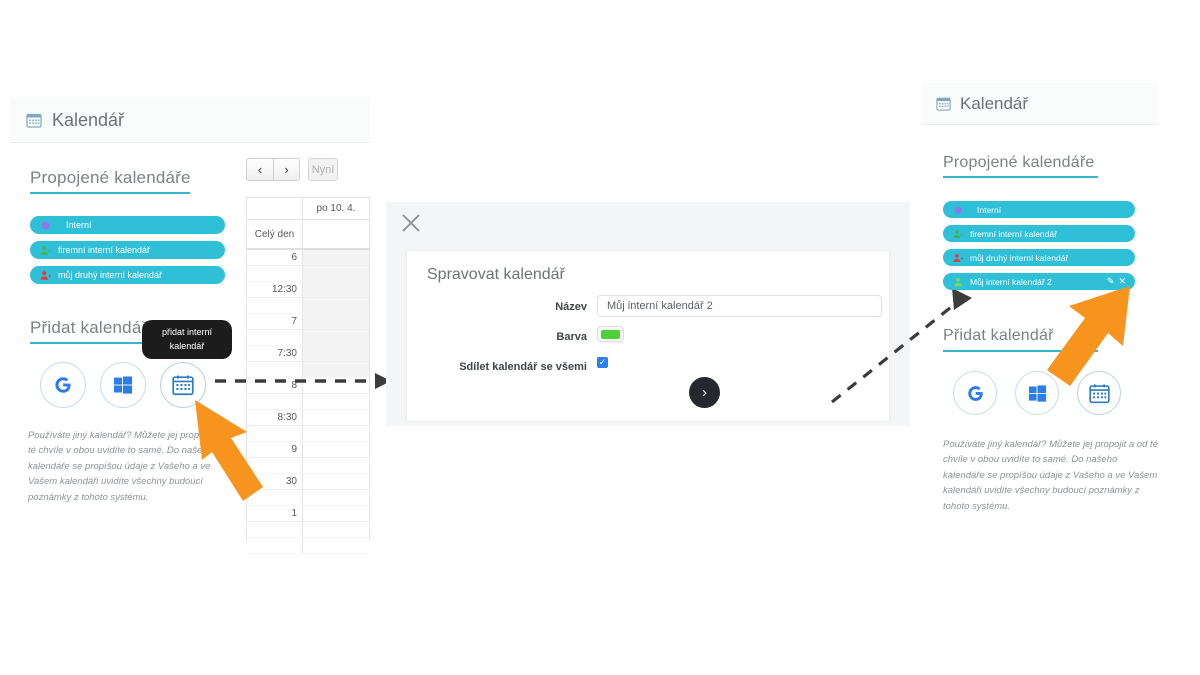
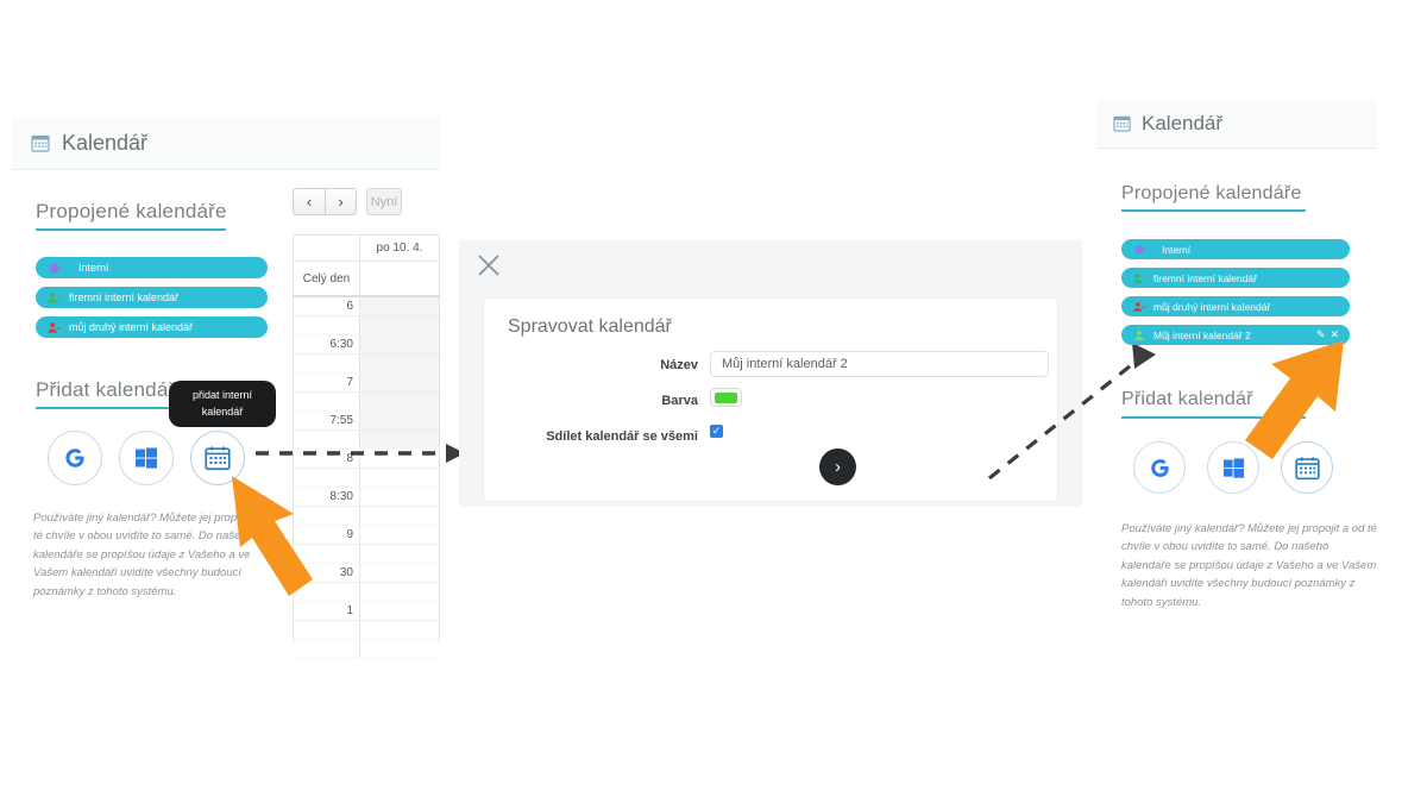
  Kalendář
  Propojené kalendáře
  Interní
  firemní interní kalendář
  můj druhý interní kalendář
  Přidat kalendá
  Používáte jiný kalendář? Můžete jej prop té chvíle v obou uvidíte to samé. Do naše kalendáře se propíšou údaje z Vašeho a ve Vašem kalendáři uvidíte všechny budoucí poznámky z tohoto systému.
  ‹
  ›
  Nyní
  po 10. 4.
  Celý den
  6
- 12:30
+ 6:30
  7
- 7:30
+ 7:55
  8
  8:30
  9
  30
  1
  přidat interní
  kalendář
  Spravovat kalendář
  Název
  Můj interní kalendář 2
  Barva
  Sdílet kalendář se všemi
  ✓
  ›
  Kalendář
  Propojené kalendáře
  Interní
  firemní interní kalendář
  můj druhý interní kalendář
  Můj interní kalendář 2
  ✎
  ✕
  Přidat kalendář
  Používáte jiný kalendář? Můžete jej propojit a od té chvíle v obou uvidíte to samé. Do našeho kalendáře se propíšou údaje z Vašeho a ve Vašem kalendáři uvidíte všechny budoucí poznámky z tohoto systému.
